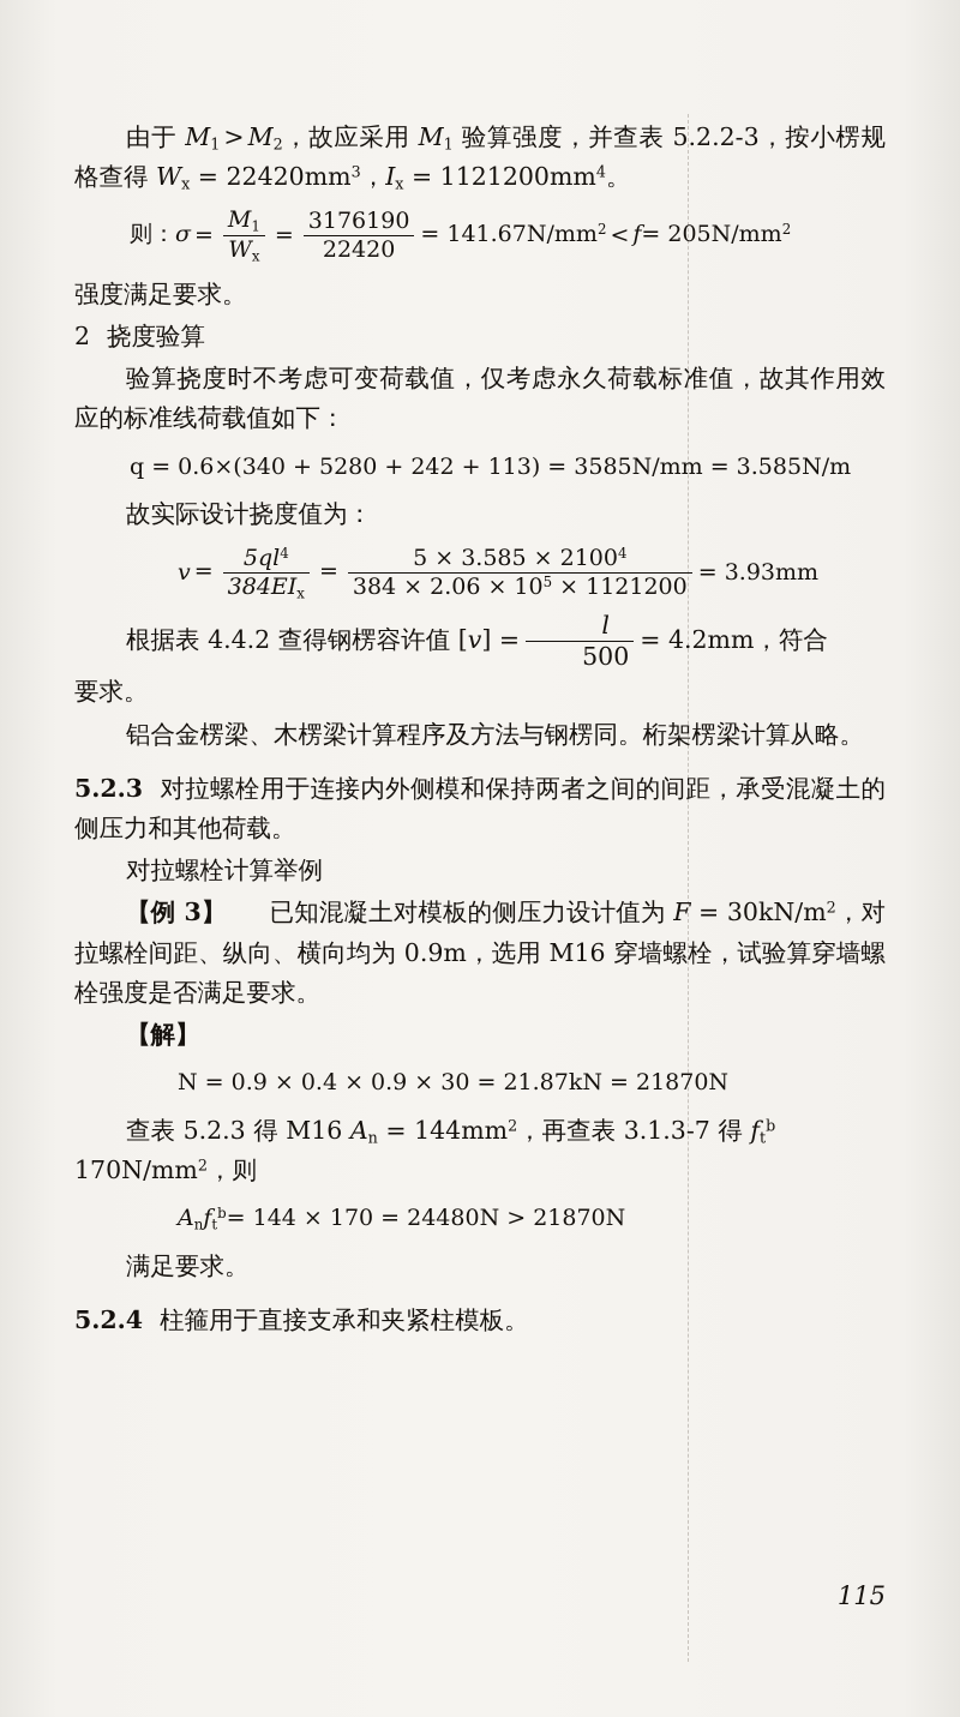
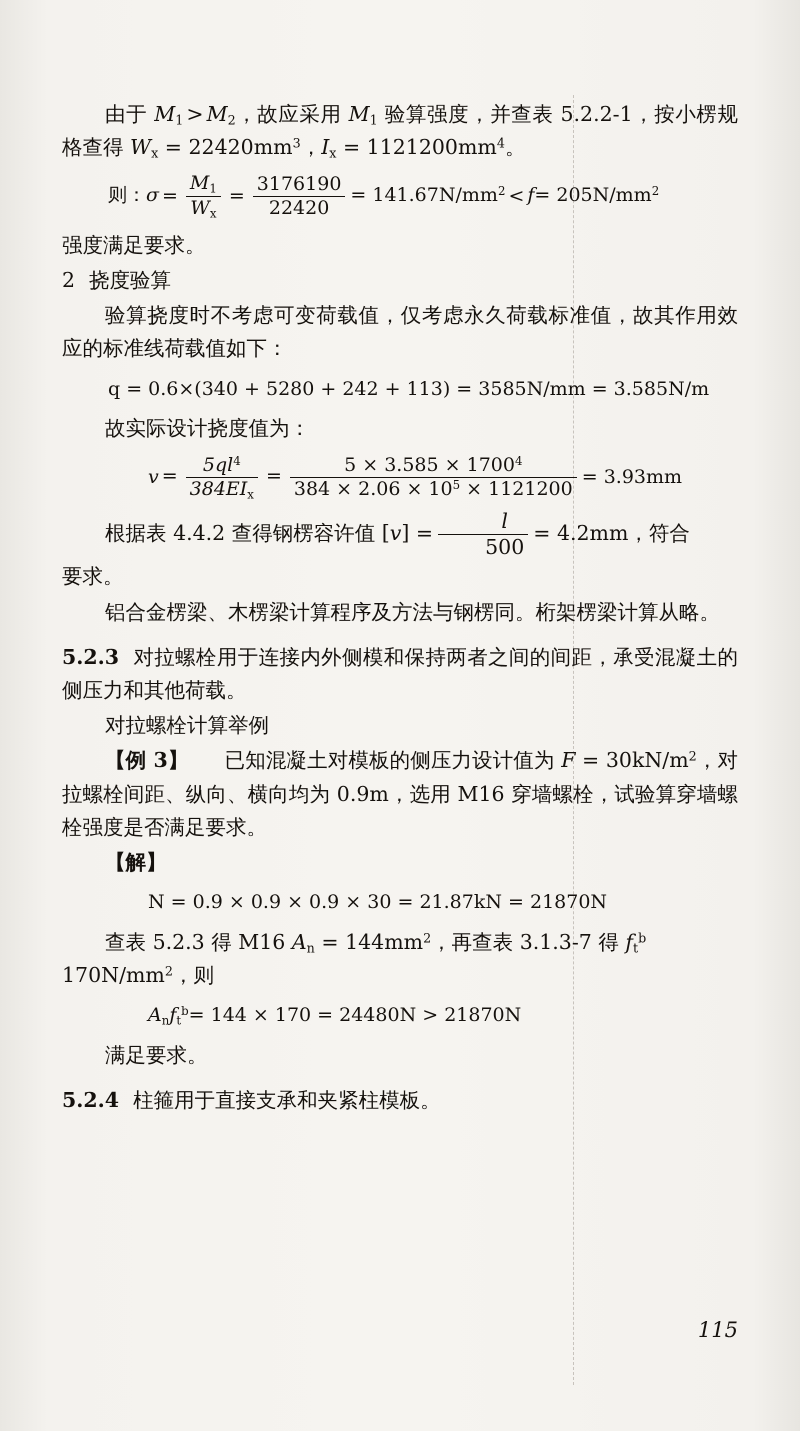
- 由于 M1 > M2，故应采用 M1 验算强度，并查表 5.2.2-3，按小楞规格查得 Wx = 22420mm3，Ix = 1121200mm4。
+ 由于 M1 > M2，故应采用 M1 验算强度，并查表 5.2.2-1，按小楞规格查得 Wx = 22420mm3，Ix = 1121200mm4。
  则：σ =
  M1
  Wx
  =
  3176190
  22420
  = 141.67N/mm2 < f= 205N/mm2
  强度满足要求。
  2 挠度验算
  验算挠度时不考虑可变荷载值，仅考虑永久荷载标准值，故其作用效应的标准线荷载值如下：
  q = 0.6×(340 + 5280 + 242 + 113) = 3585N/mm = 3.585N/m
  故实际设计挠度值为：
  v =
  5ql4
  384EIx
  =
- 5 × 3.585 × 21004
+ 5 × 3.585 × 17004
  384 × 2.06 × 105 × 1121200
  = 3.93mm
  根据表 4.4.2 查得钢楞容许值 [v] =
  l
  500
  = 4.2mm，符合
  要求。
  铝合金楞梁、木楞梁计算程序及方法与钢楞同。桁架楞梁计算从略。
  5.2.3 对拉螺栓用于连接内外侧模和保持两者之间的间距，承受混凝土的侧压力和其他荷载。
  对拉螺栓计算举例
  【例 3】 已知混凝土对模板的侧压力设计值为 F = 30kN/m2，对拉螺栓间距、纵向、横向均为 0.9m，选用 M16 穿墙螺栓，试验算穿墙螺栓强度是否满足要求。
  【解】
- N = 0.9 × 0.4 × 0.9 × 30 = 21.87kN = 21870N
+ N = 0.9 × 0.9 × 0.9 × 30 = 21.87kN = 21870N
  查表 5.2.3 得 M16 An = 144mm2，再查表 3.1.3-7 得 ftb
  170N/mm2，则
  Anftb= 144 × 170 = 24480N > 21870N
  满足要求。
  5.2.4 柱箍用于直接支承和夹紧柱模板。
  115
